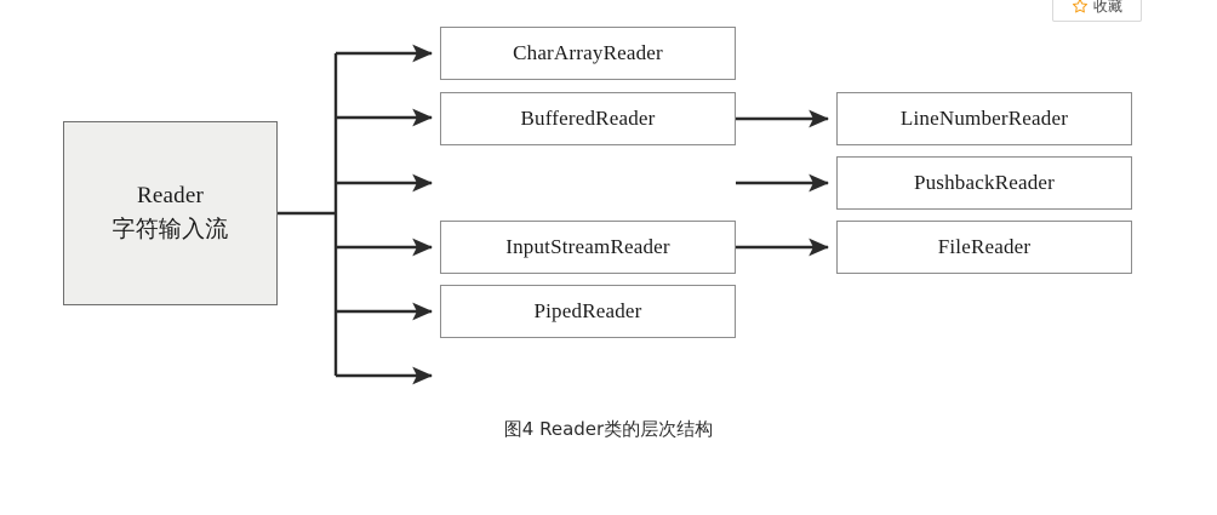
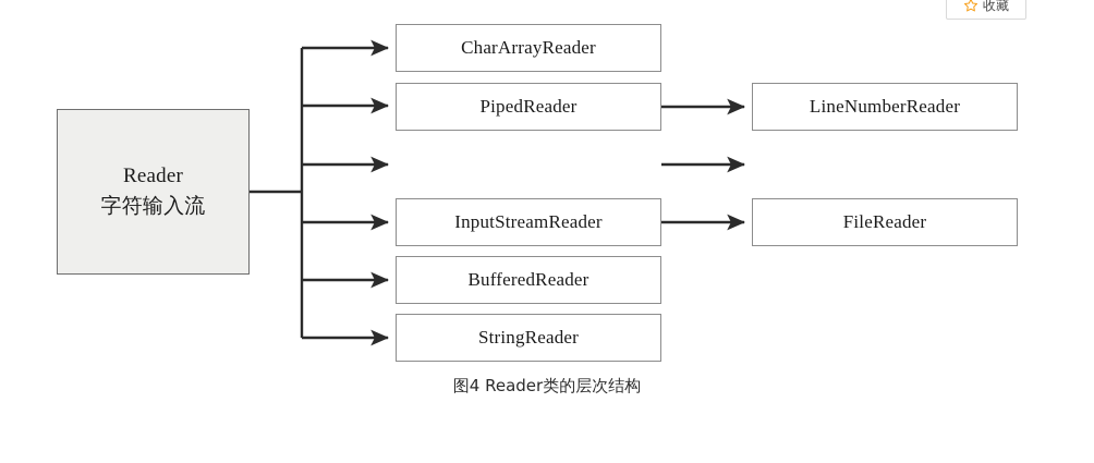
  收藏
  Reader
  字符输入流
  CharArrayReader
- BufferedReader
+ PipedReader
  InputStreamReader
- PipedReader
+ BufferedReader
+ StringReader
  LineNumberReader
- PushbackReader
  FileReader
  图4 Reader类的层次结构
